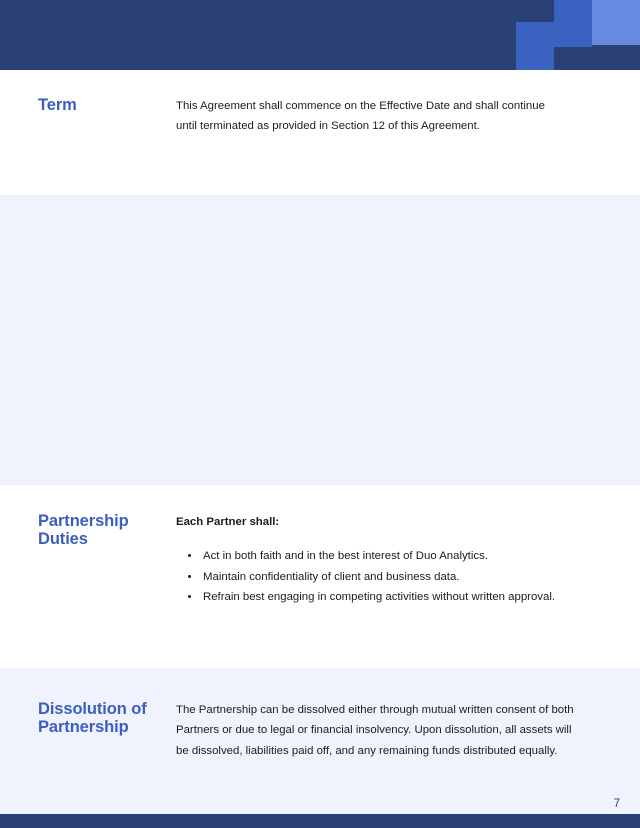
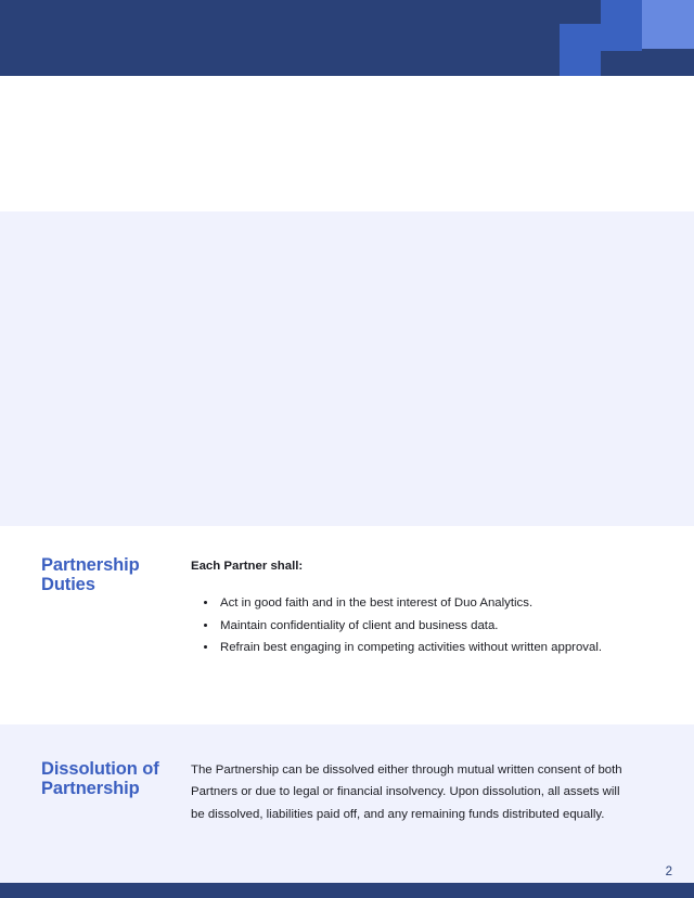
- Term
- This Agreement shall commence on the Effective Date and shall continue until terminated as provided in Section 12 of this Agreement.
  Partnership
  Duties
  Each Partner shall:
- Act in both faith and in the best interest of Duo Analytics.
+ Act in good faith and in the best interest of Duo Analytics.
  Maintain confidentiality of client and business data.
  Refrain best engaging in competing activities without written approval.
  Dissolution of
  Partnership
  The Partnership can be dissolved either through mutual written consent of both Partners or due to legal or financial insolvency. Upon dissolution, all assets will be dissolved, liabilities paid off, and any remaining funds distributed equally.
- 7
+ 2
